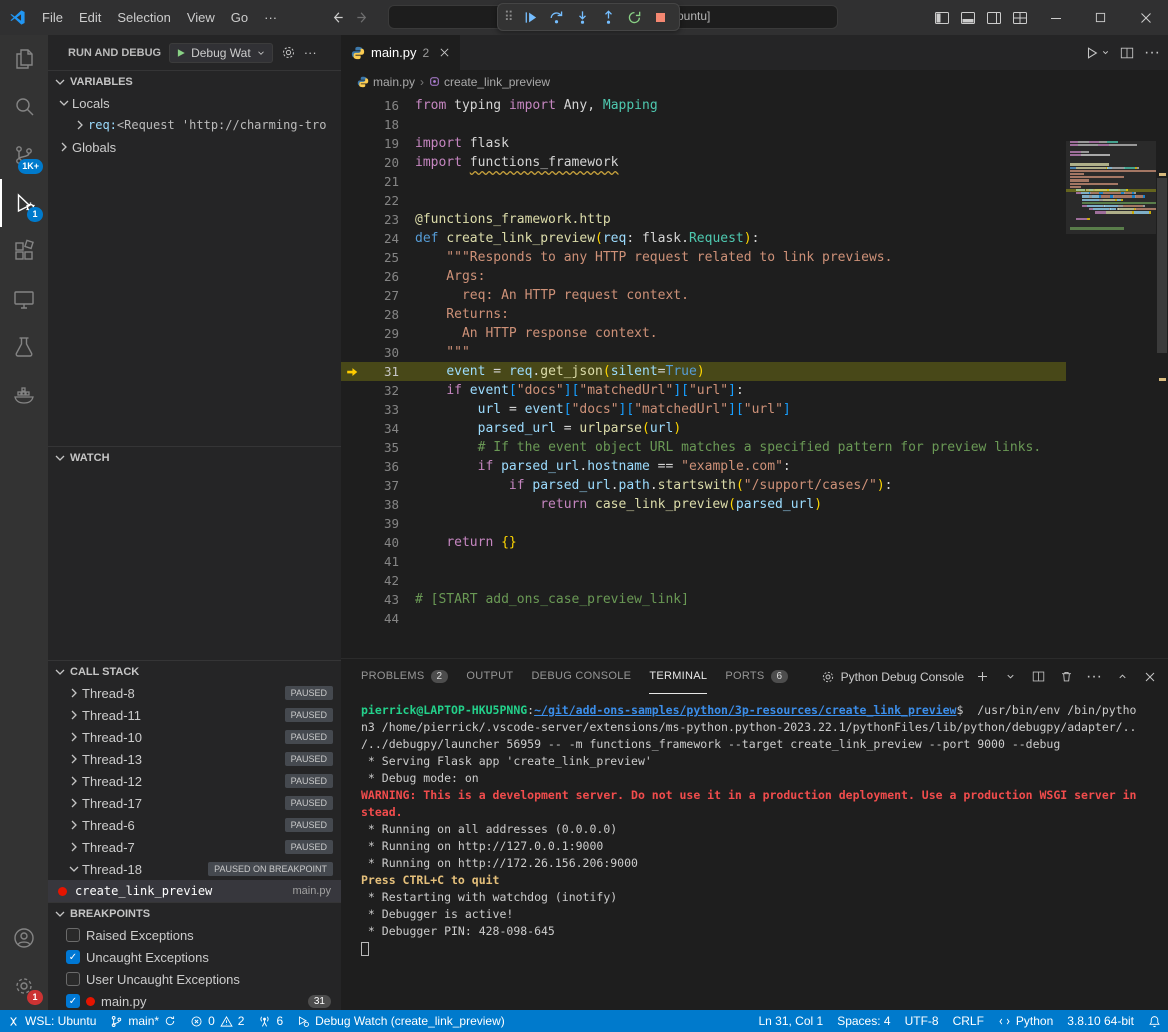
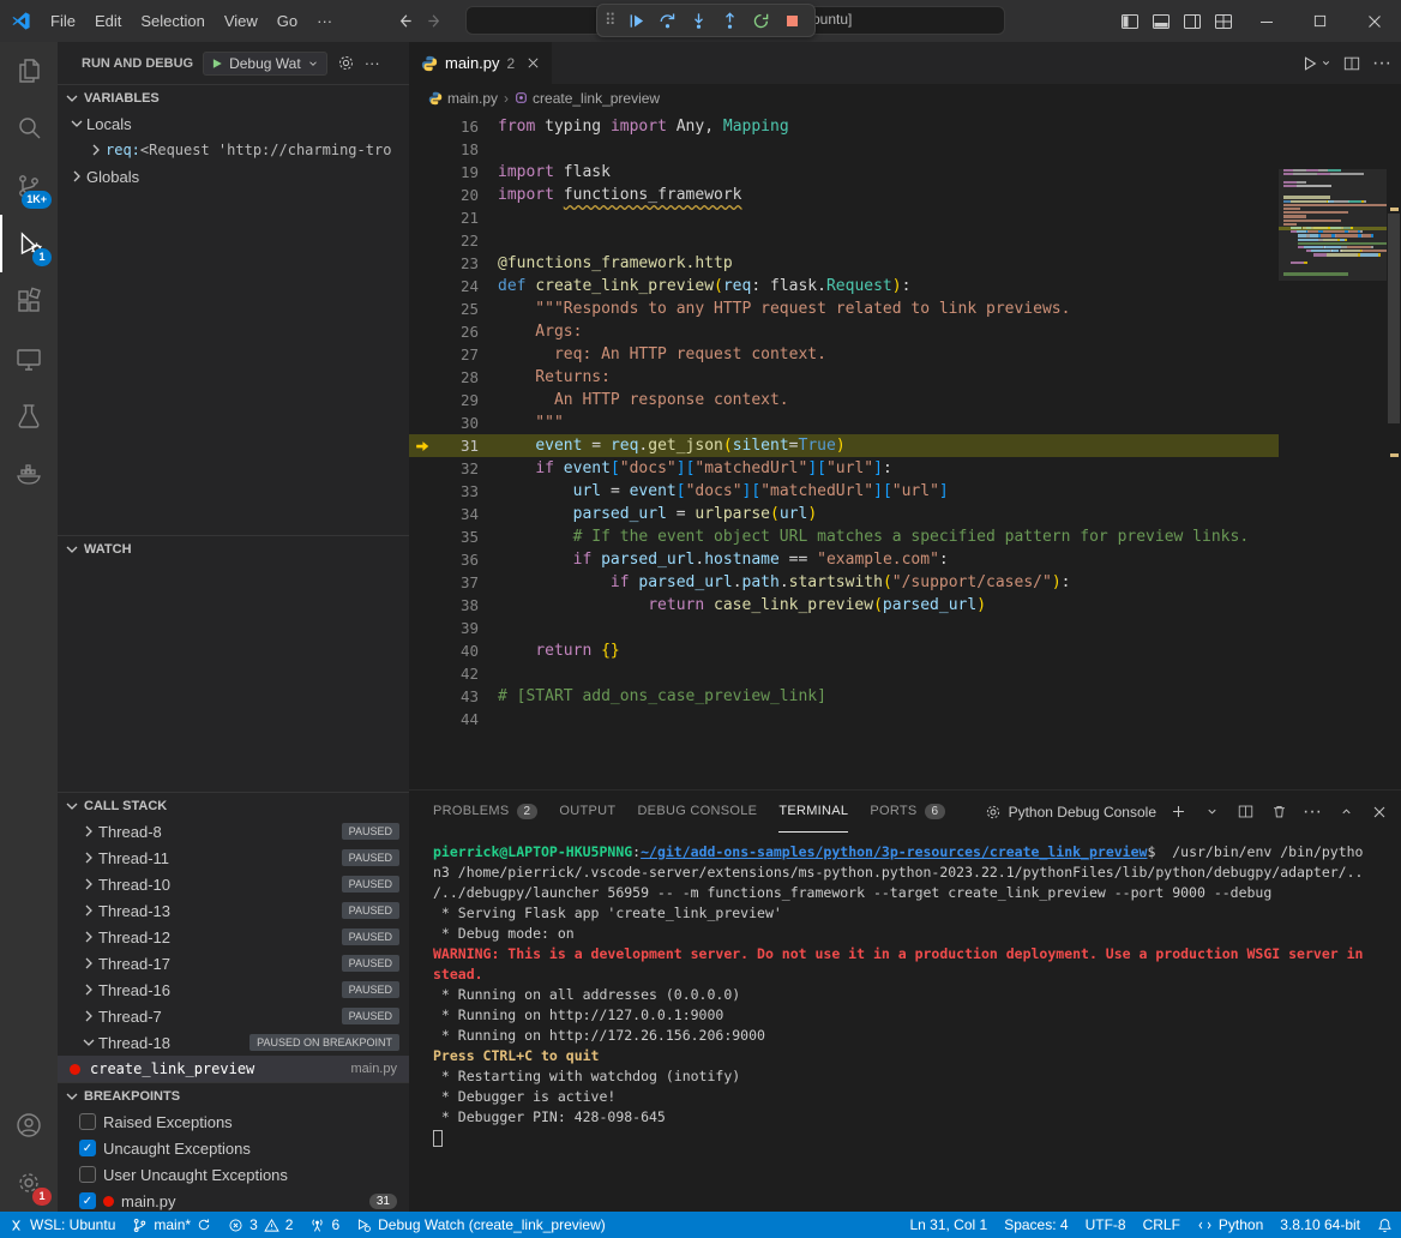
  File
  Edit
  Selection
  View
  Go
  ···
  buntu]
  ⠿
  1K+
  1
  1
  RUN AND DEBUG
  Debug Wat
  ···
  VARIABLES
  Locals
  req:
  <Request 'http://charming-tro
  Globals
  WATCH
  CALL STACK
  Thread-8
  PAUSED
  Thread-11
  PAUSED
  Thread-10
  PAUSED
  Thread-13
  PAUSED
  Thread-12
  PAUSED
  Thread-17
  PAUSED
- Thread-6
+ Thread-16
  PAUSED
  Thread-7
  PAUSED
  Thread-18
  PAUSED ON BREAKPOINT
  create_link_preview
  main.py
  BREAKPOINTS
  Raised Exceptions
  ✓
  Uncaught Exceptions
  User Uncaught Exceptions
  ✓
  main.py
  31
  main.py
  2
  ···
  main.py
  ›
  create_link_preview
  16
  from typing import Any, Mapping
  18
  19
  import flask
  20
  import functions_framework
  21
  22
  23
  @functions_framework.http
  24
  def create_link_preview(req: flask.Request):
  25
  """Responds to any HTTP request related to link previews.
  26
  Args:
  27
  req: An HTTP request context.
  28
  Returns:
  29
  An HTTP response context.
  30
  """
  31
  event = req.get_json(silent=True)
  32
  if event["docs"]["matchedUrl"]["url"]:
  33
  url = event["docs"]["matchedUrl"]["url"]
  34
  parsed_url = urlparse(url)
  35
  # If the event object URL matches a specified pattern for preview links.
  36
  if parsed_url.hostname == "example.com":
  37
  if parsed_url.path.startswith("/support/cases/"):
  38
  return case_link_preview(parsed_url)
  39
  40
  return {}
- 41
  42
  43
  # [START add_ons_case_preview_link]
  44
  PROBLEMS
  2
  OUTPUT
  DEBUG CONSOLE
  TERMINAL
  PORTS
  6
  Python Debug Console
  ···
  pierrick@LAPTOP-HKU5PNNG:~/git/add-ons-samples/python/3p-resources/create_link_preview$ /usr/bin/env /bin/pytho
  n3 /home/pierrick/.vscode-server/extensions/ms-python.python-2023.22.1/pythonFiles/lib/python/debugpy/adapter/..
  /../debugpy/launcher 56959 -- -m functions_framework --target create_link_preview --port 9000 --debug
  * Serving Flask app 'create_link_preview'
  * Debug mode: on
  WARNING: This is a development server. Do not use it in a production deployment. Use a production WSGI server in
  stead.
  * Running on all addresses (0.0.0.0)
  * Running on http://127.0.0.1:9000
  * Running on http://172.26.156.206:9000
  Press CTRL+C to quit
  * Restarting with watchdog (inotify)
  * Debugger is active!
  * Debugger PIN: 428-098-645
  WSL: Ubuntu
  main*
- 0
+ 3
  2
  6
  Debug Watch (create_link_preview)
  Ln 31, Col 1
  Spaces: 4
  UTF-8
  CRLF
  Python
  3.8.10 64-bit
